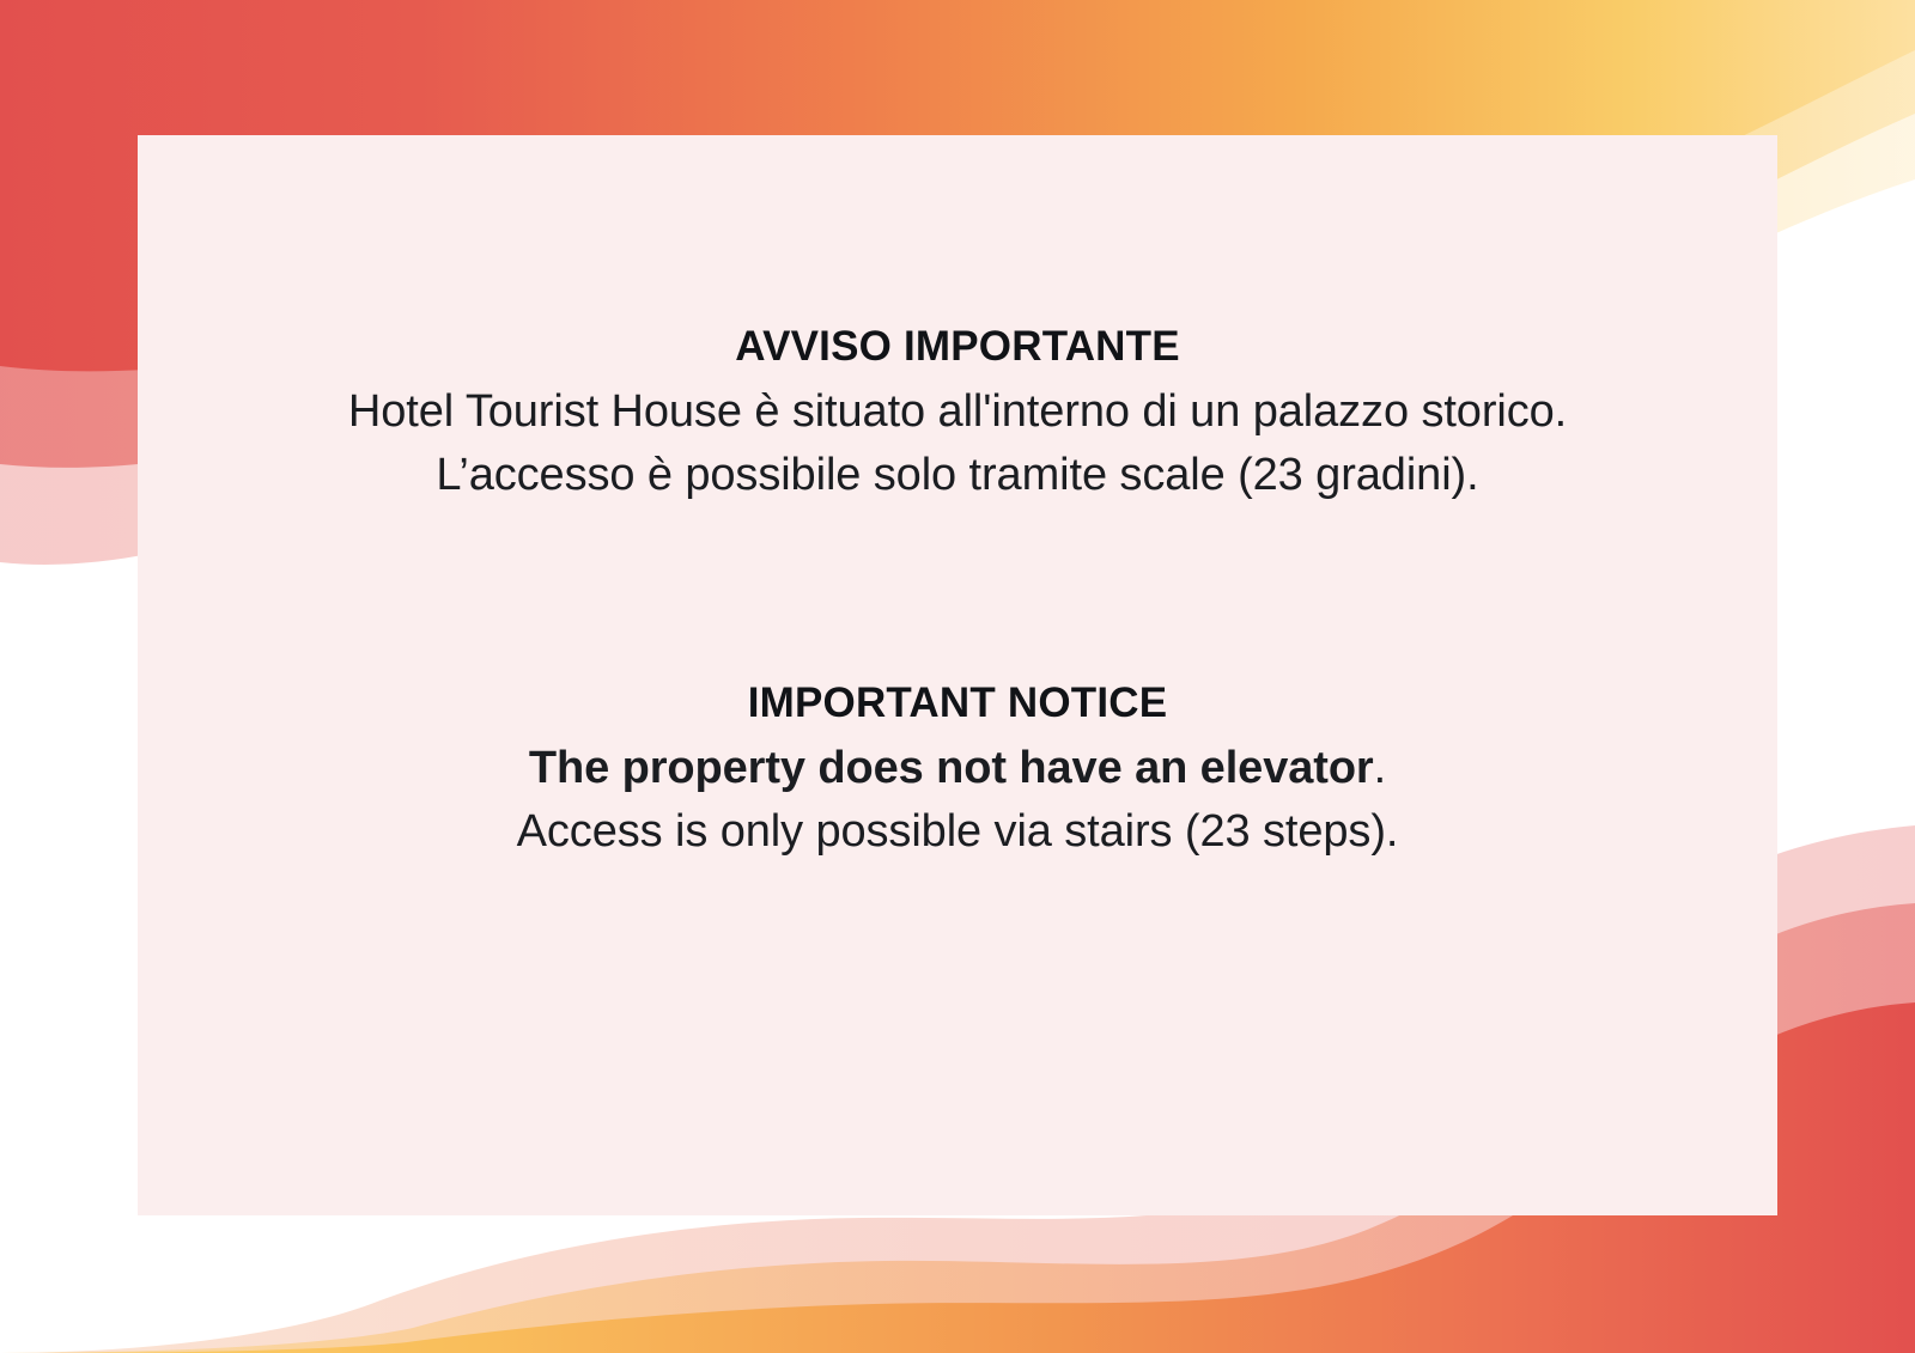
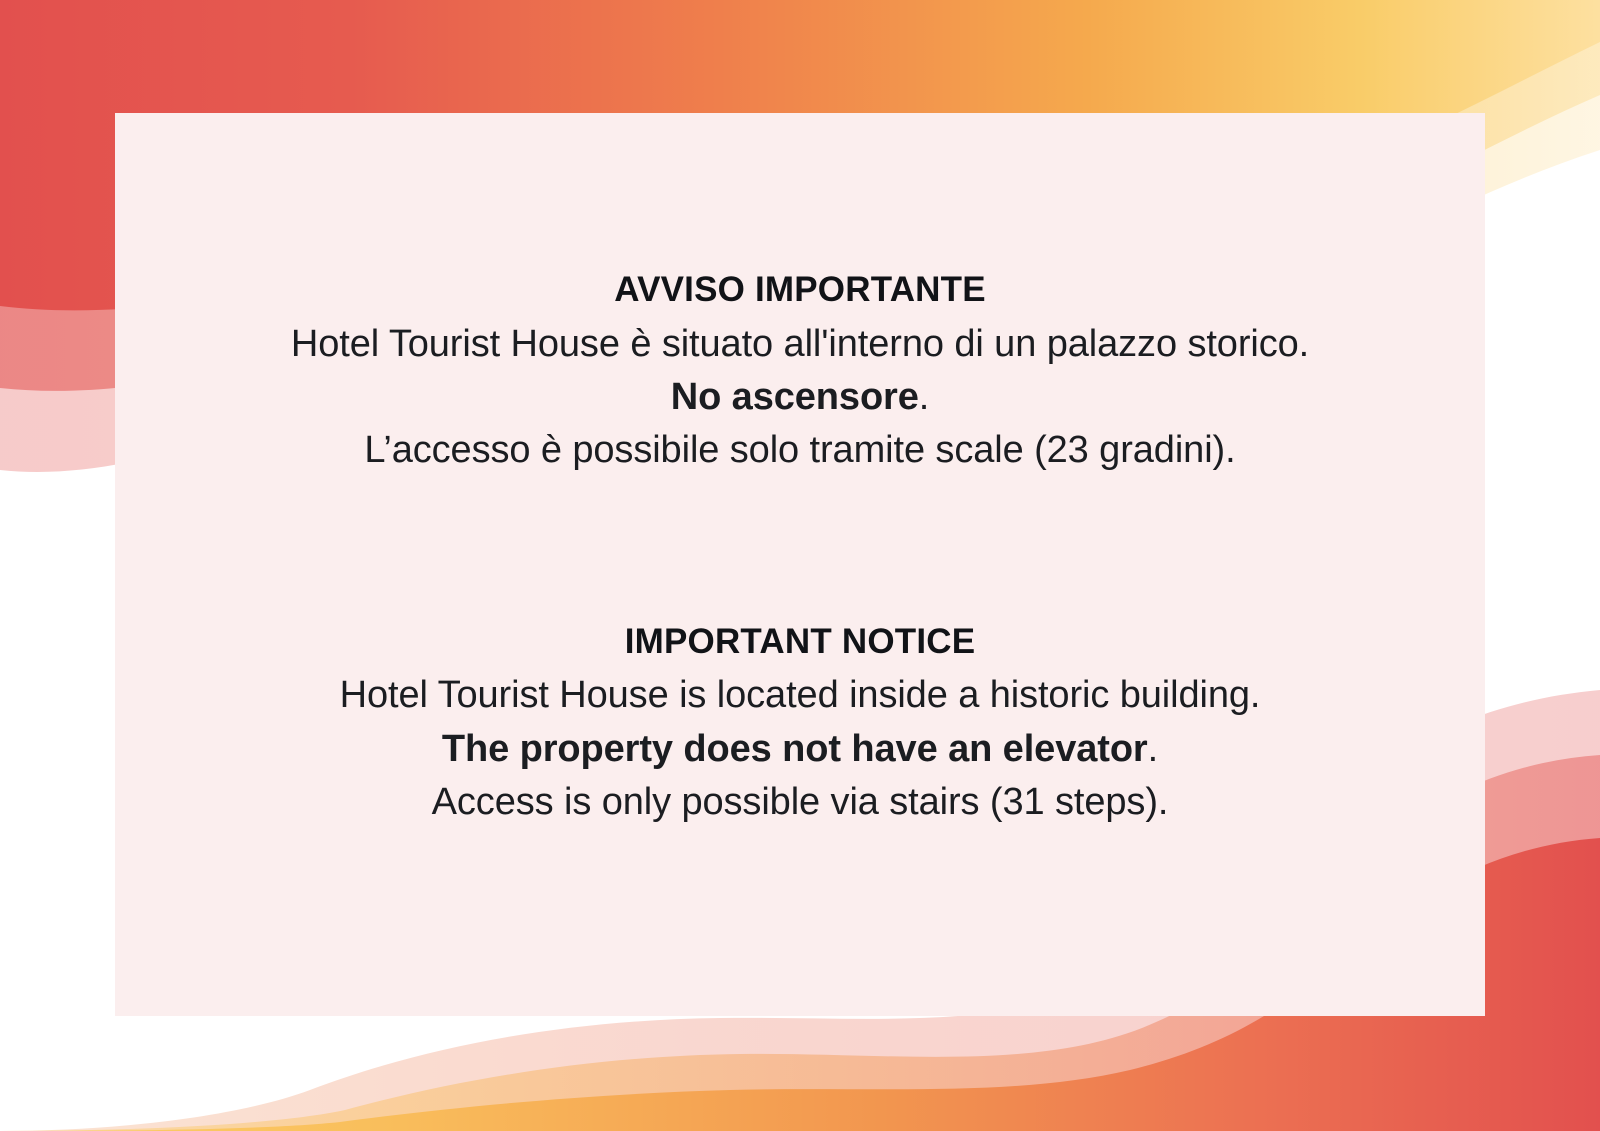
  AVVISO IMPORTANTE
  Hotel Tourist House è situato all'interno di un palazzo storico.
+ No ascensore.
  L’accesso è possibile solo tramite scale (23 gradini).
  IMPORTANT NOTICE
+ Hotel Tourist House is located inside a historic building.
  The property does not have an elevator.
- Access is only possible via stairs (23 steps).
+ Access is only possible via stairs (31 steps).
